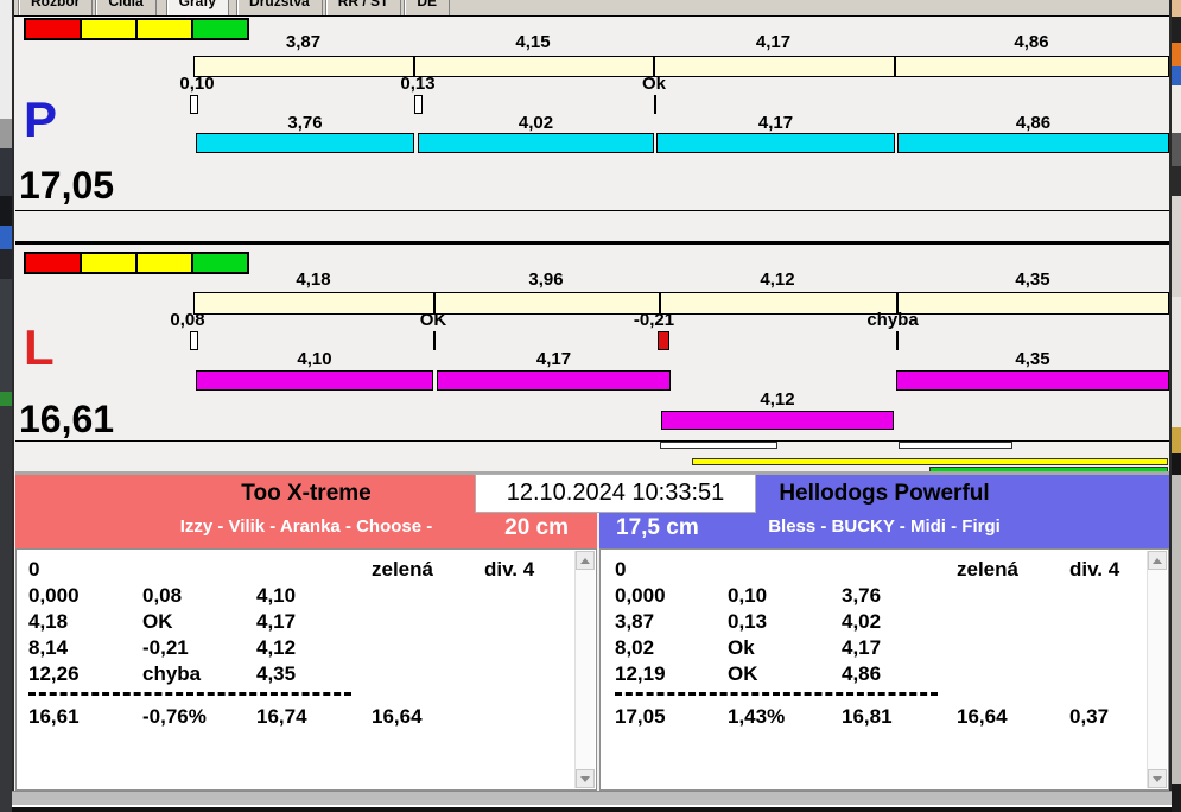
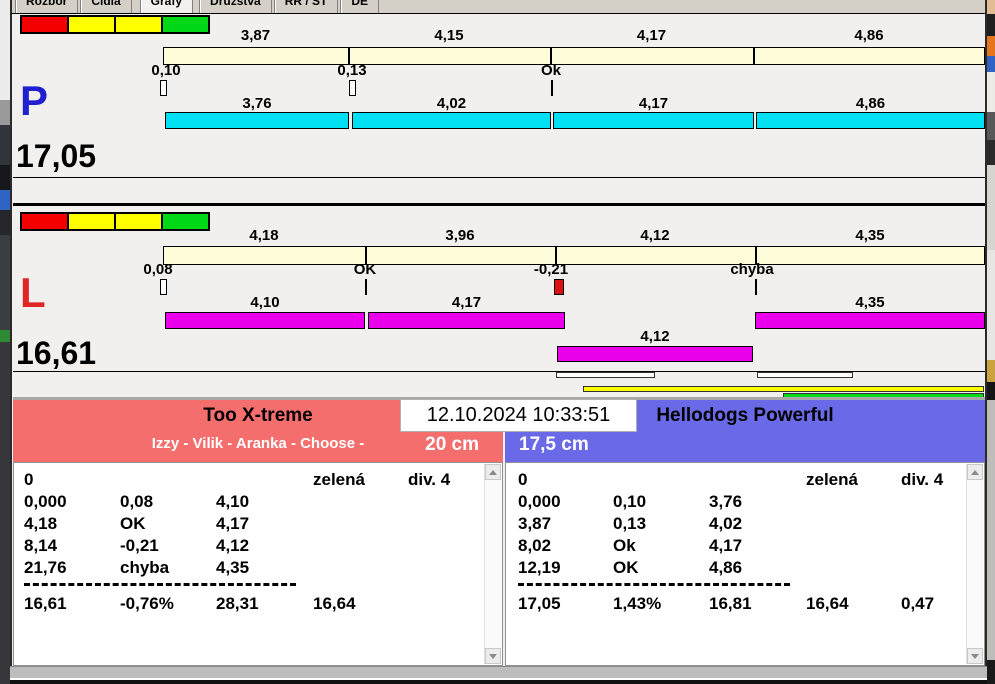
  Rozbor
  Čidla
  Grafy
  Družstva
  RR / ST
  DE
  P
  17,05
  3,87
  4,15
  4,17
  4,86
  0,10
  0,13
  Ok
  3,76
  4,02
  4,17
  4,86
  L
  16,61
  4,18
  3,96
  4,12
  4,35
  0,08
  OK
  -0,21
  chyba
  4,10
  4,17
  4,35
  4,12
  Too X-treme
  Izzy - Vilik - Aranka - Choose -
  20 cm
  Hellodogs Powerful
- Bless - BUCKY - Midi - Firgi
  17,5 cm
  12.10.2024 10:33:51
  0
  zelená
  div. 4
  0,000
  0,08
  4,10
  4,18
  OK
  4,17
  8,14
  -0,21
  4,12
- 12,26
+ 21,76
  chyba
  4,35
  16,61
  -0,76%
- 16,74
+ 28,31
  16,64
  0
  zelená
  div. 4
  0,000
  0,10
  3,76
  3,87
  0,13
  4,02
  8,02
  Ok
  4,17
  12,19
  OK
  4,86
  17,05
  1,43%
  16,81
  16,64
- 0,37
+ 0,47
